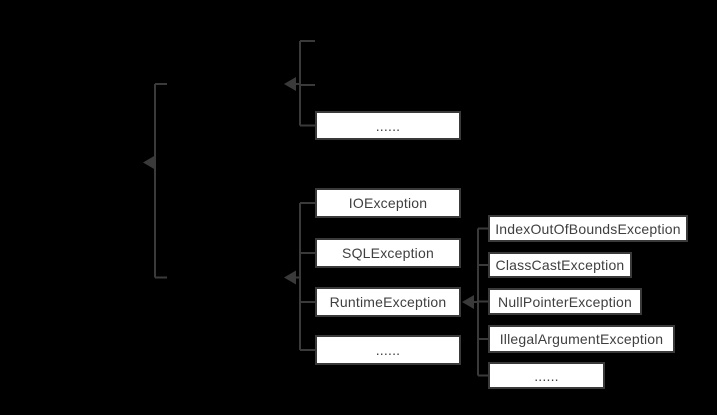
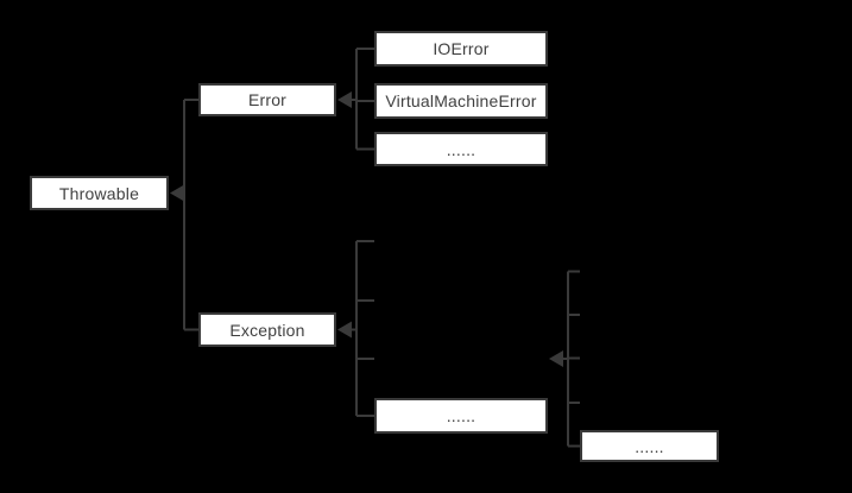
+ Throwable
+ Error
+ Exception
+ IOError
+ VirtualMachineError
  ......
- IOException
- SQLException
- RuntimeException
  ......
- IndexOutOfBoundsException
- ClassCastException
- NullPointerException
- IllegalArgumentException
  ......
